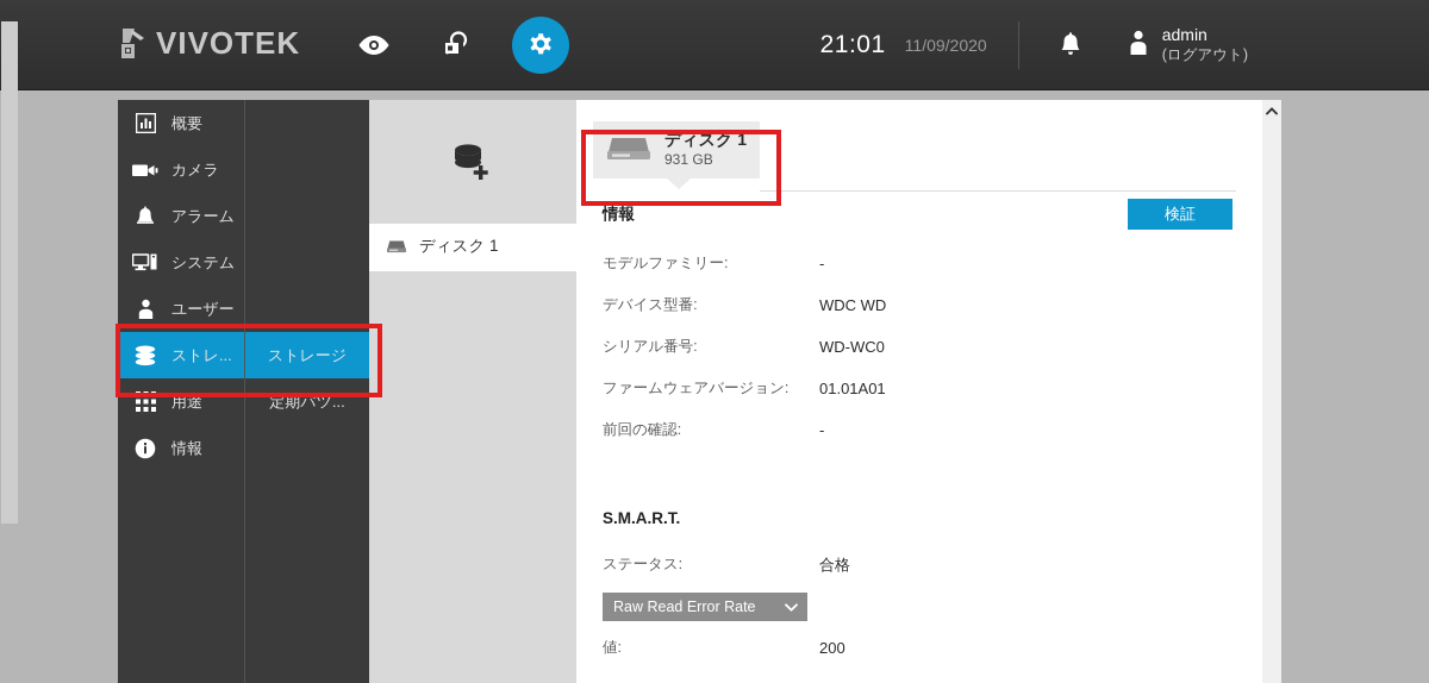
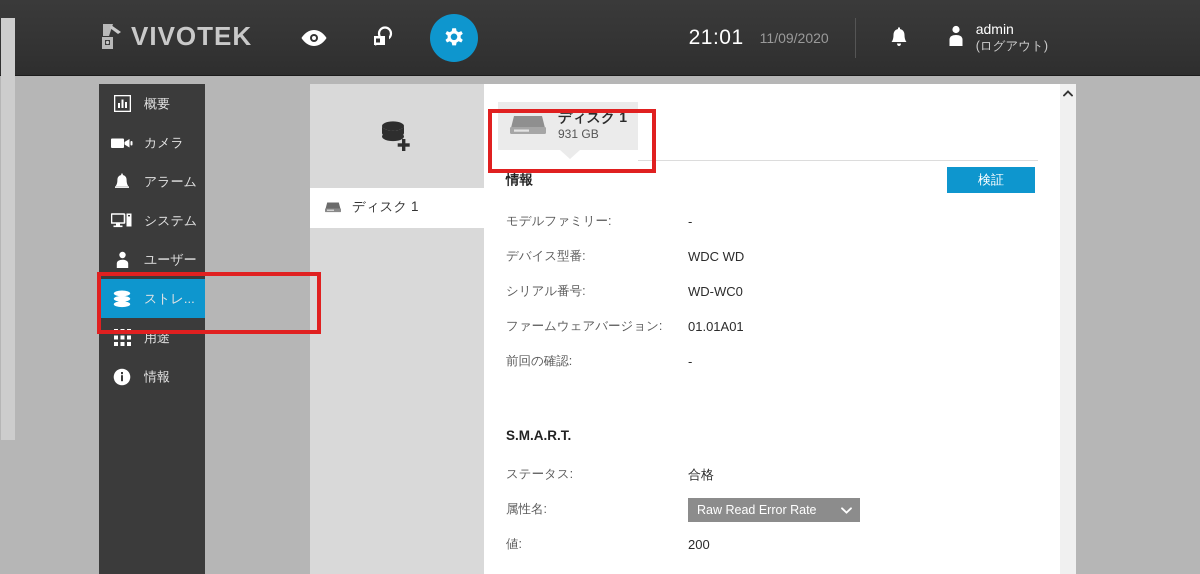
  VIVOTEK
  21:01
  11/09/2020
  admin
  (ログアウト)
  概要
  カメラ
  アラーム
  システム
  ユーザー
  ストレ...
  用途
  情報
- ストレージ
- 定期パツ...
  ディスク 1
  ディスク 1
  931 GB
  情報
  検証
  モデルファミリー:
  -
  デバイス型番:
  WDC WD
  シリアル番号:
  WD-WC0
  ファームウェアバージョン:
  01.01A01
  前回の確認:
  -
  S.M.A.R.T.
  ステータス:
  合格
+ 属性名:
  Raw Read Error Rate
  値:
  200
